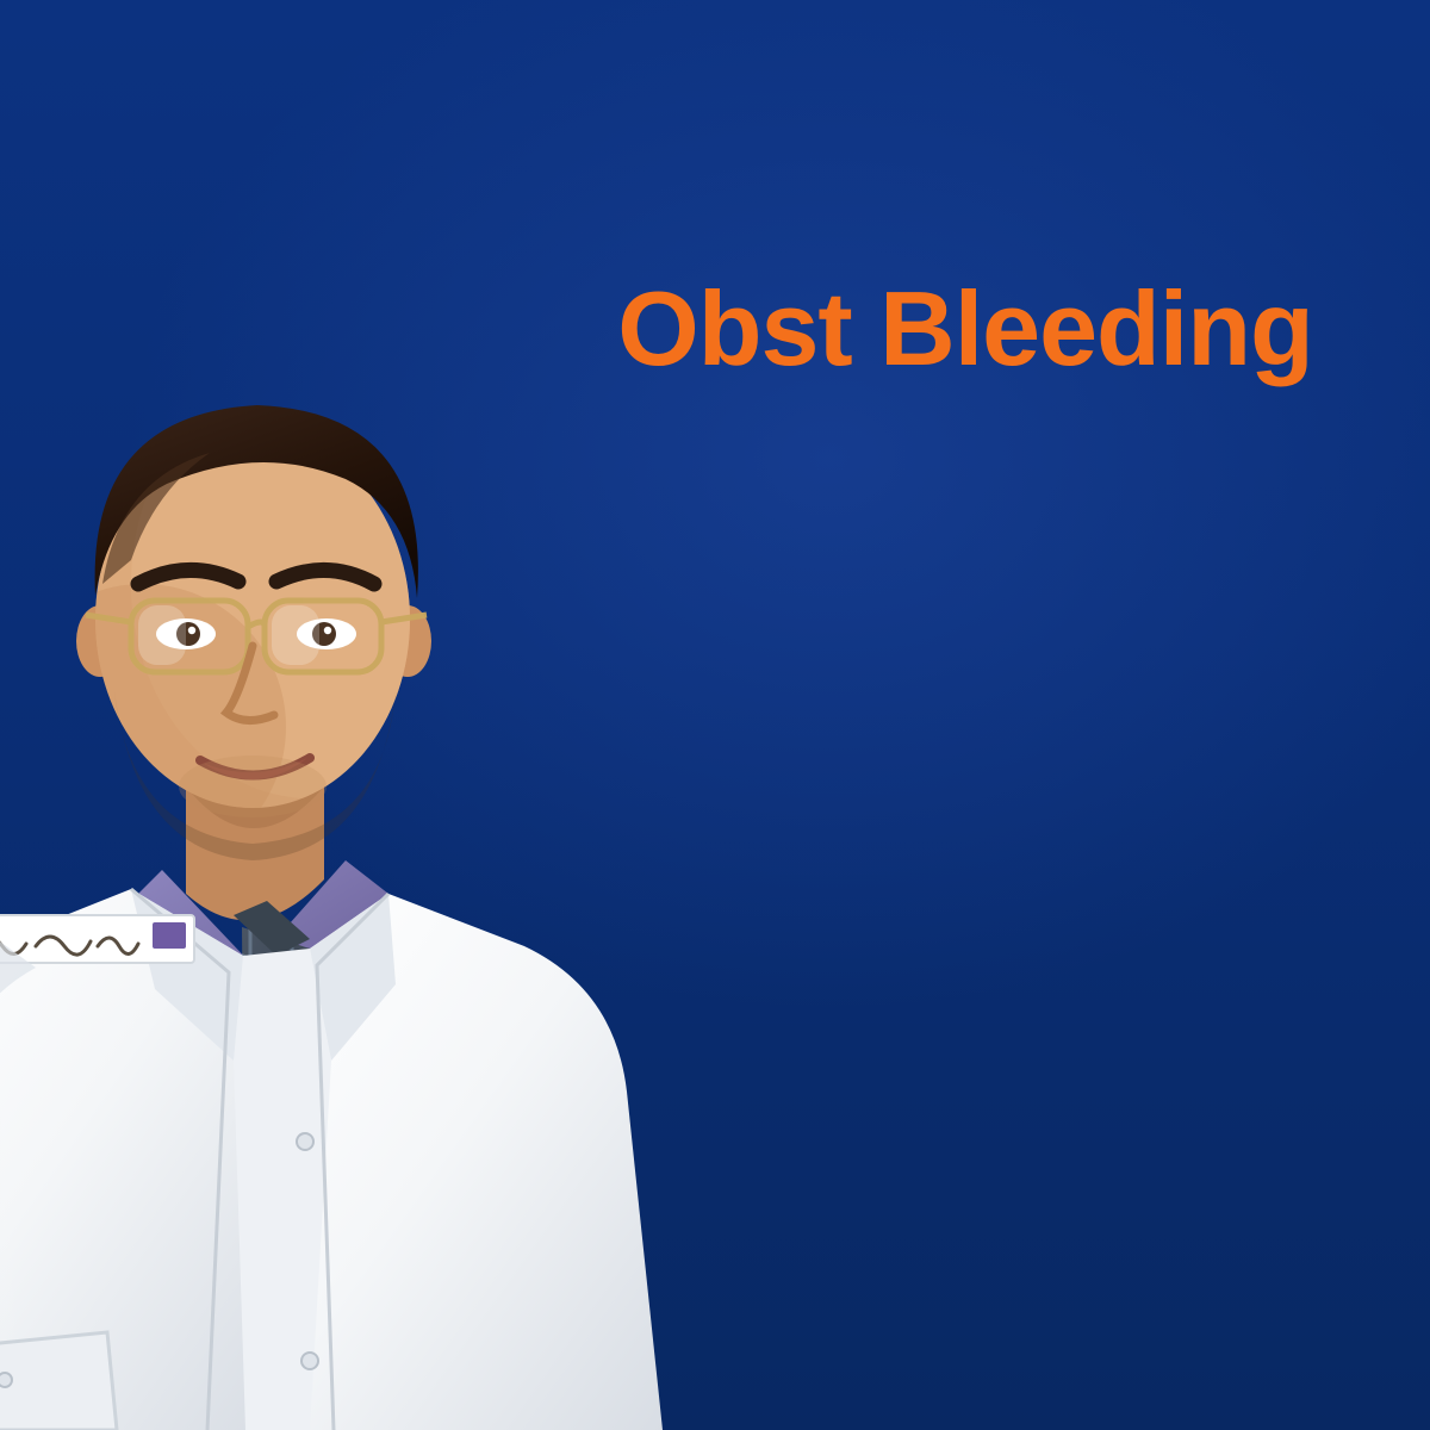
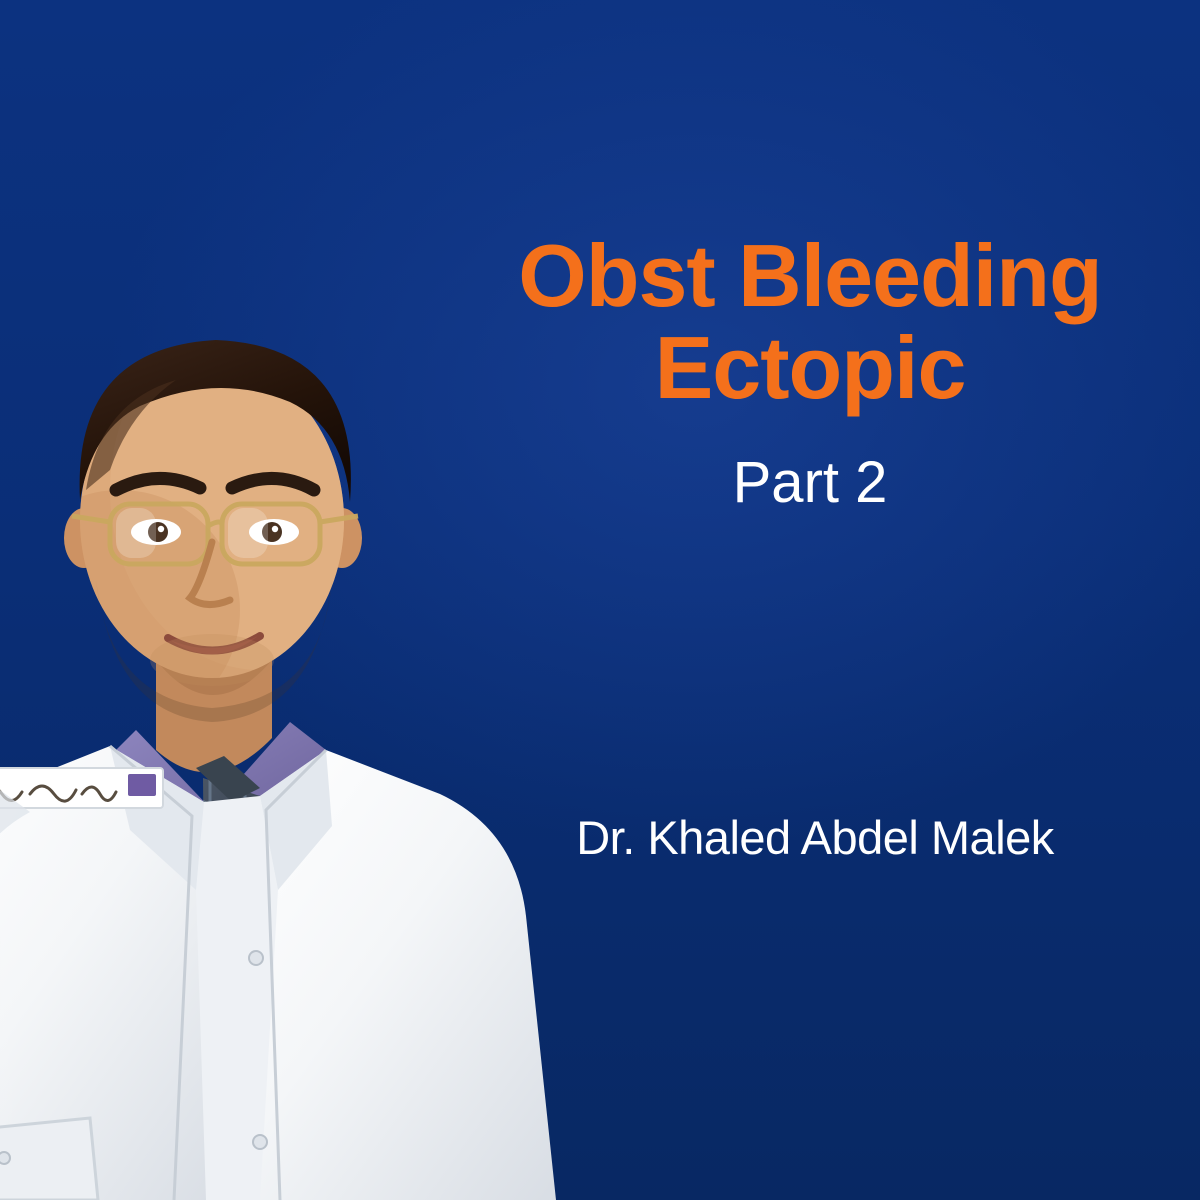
  Obst Bleeding
+ Ectopic
+ Part 2
+ Dr. Khaled Abdel Malek
